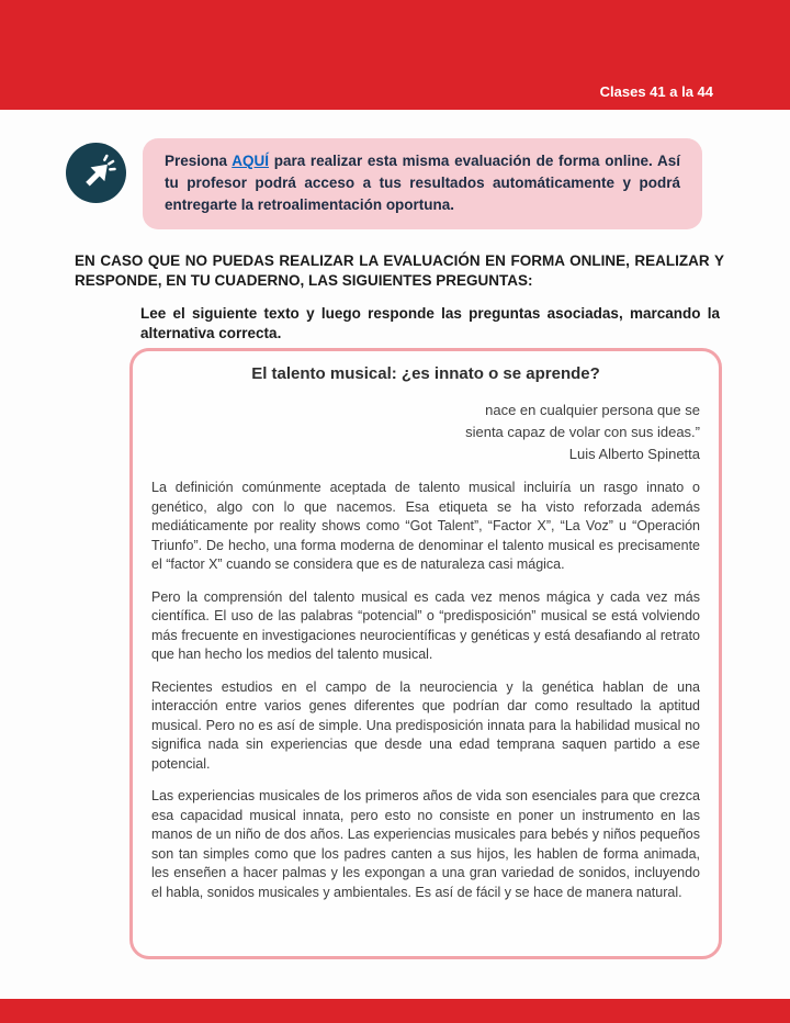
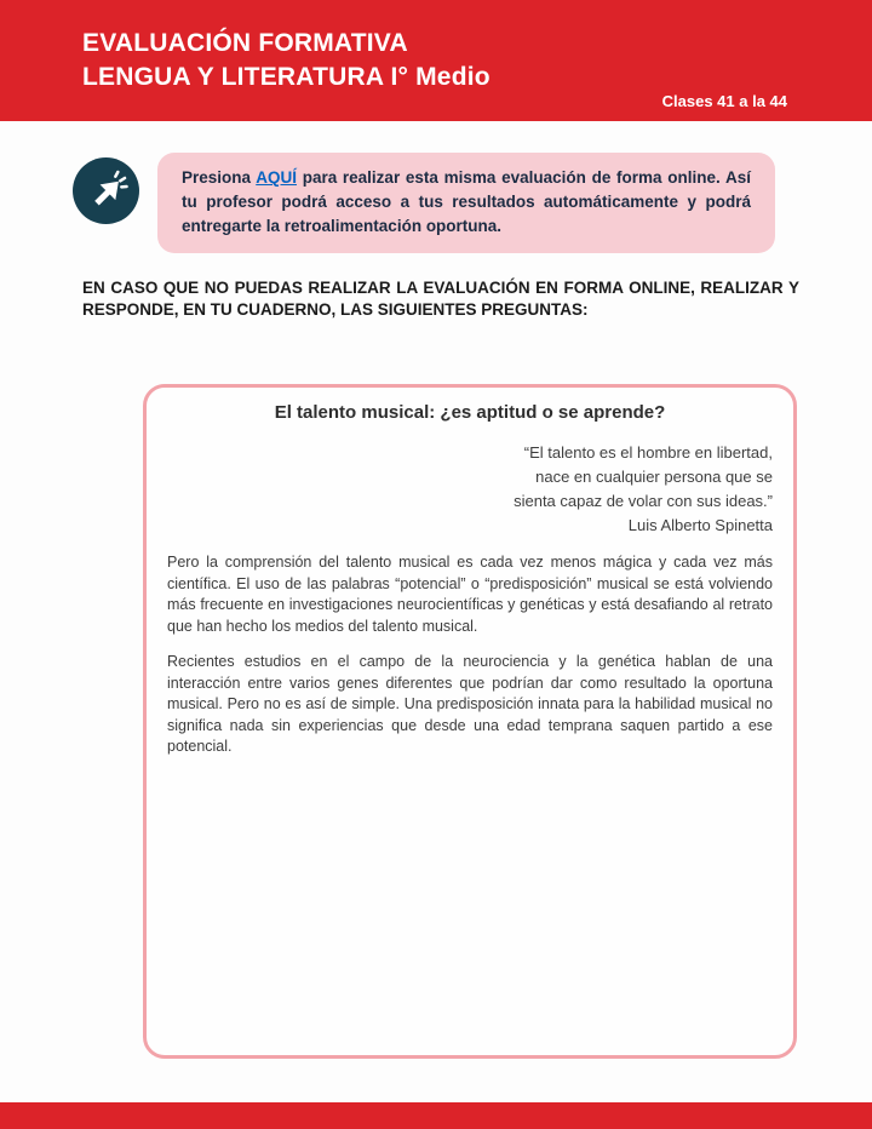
+ EVALUACIÓN FORMATIVA
+ LENGUA Y LITERATURA I° Medio
  Clases 41 a la 44
  Presiona AQUÍ para realizar esta misma evaluación de forma online. Así tu profesor podrá acceso a tus resultados automáticamente y podrá entregarte la retroalimentación oportuna.
  EN CASO QUE NO PUEDAS REALIZAR LA EVALUACIÓN EN FORMA ONLINE, REALIZAR Y RESPONDE, EN TU CUADERNO, LAS SIGUIENTES PREGUNTAS:
- Lee el siguiente texto y luego responde las preguntas asociadas, marcando la alternativa correcta.
- El talento musical: ¿es innato o se aprende?
+ El talento musical: ¿es aptitud o se aprende?
+ “El talento es el hombre en libertad,
  nace en cualquier persona que se
  sienta capaz de volar con sus ideas.”
  Luis Alberto Spinetta
- La definición comúnmente aceptada de talento musical incluiría un rasgo innato o genético, algo con lo que nacemos. Esa etiqueta se ha visto reforzada además mediáticamente por reality shows como “Got Talent”, “Factor X”, “La Voz” u “Operación Triunfo”. De hecho, una forma moderna de denominar el talento musical es precisamente el “factor X” cuando se considera que es de naturaleza casi mágica.
  Pero la comprensión del talento musical es cada vez menos mágica y cada vez más científica. El uso de las palabras “potencial” o “predisposición” musical se está volviendo más frecuente en investigaciones neurocientíficas y genéticas y está desafiando al retrato que han hecho los medios del talento musical.
- Recientes estudios en el campo de la neurociencia y la genética hablan de una interacción entre varios genes diferentes que podrían dar como resultado la aptitud musical. Pero no es así de simple. Una predisposición innata para la habilidad musical no significa nada sin experiencias que desde una edad temprana saquen partido a ese potencial.
+ Recientes estudios en el campo de la neurociencia y la genética hablan de una interacción entre varios genes diferentes que podrían dar como resultado la oportuna musical. Pero no es así de simple. Una predisposición innata para la habilidad musical no significa nada sin experiencias que desde una edad temprana saquen partido a ese potencial.
- Las experiencias musicales de los primeros años de vida son esenciales para que crezca esa capacidad musical innata, pero esto no consiste en poner un instrumento en las manos de un niño de dos años. Las experiencias musicales para bebés y niños pequeños son tan simples como que los padres canten a sus hijos, les hablen de forma animada, les enseñen a hacer palmas y les expongan a una gran variedad de sonidos, incluyendo el habla, sonidos musicales y ambientales. Es así de fácil y se hace de manera natural.
